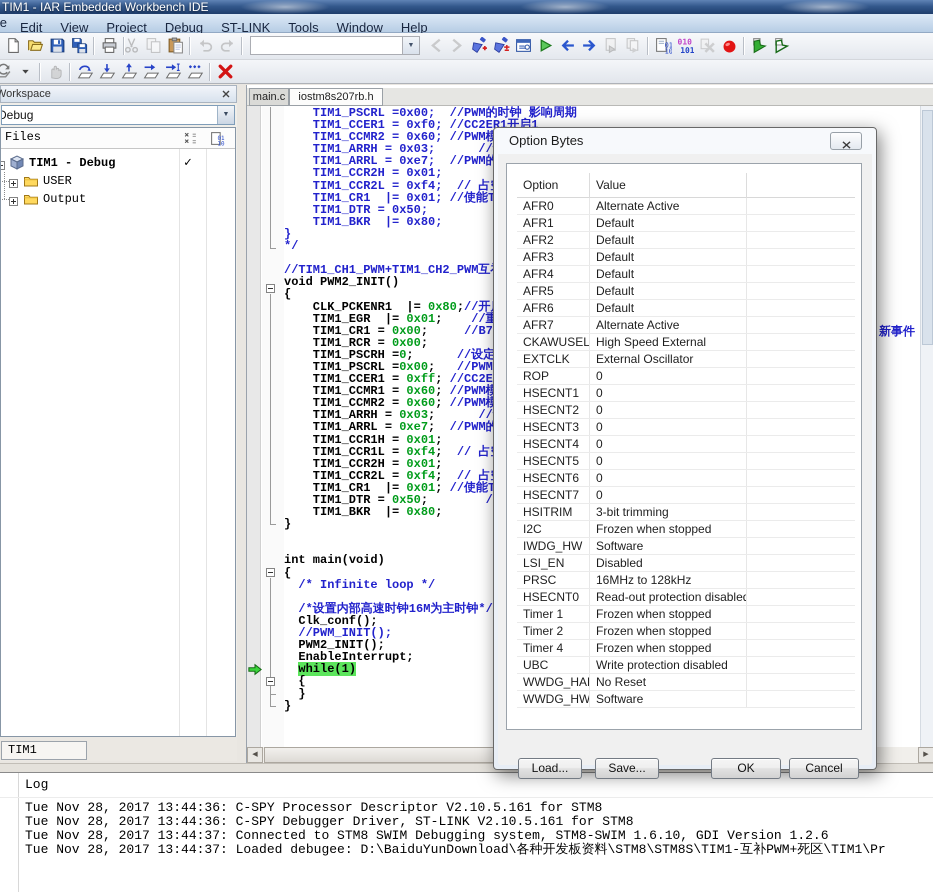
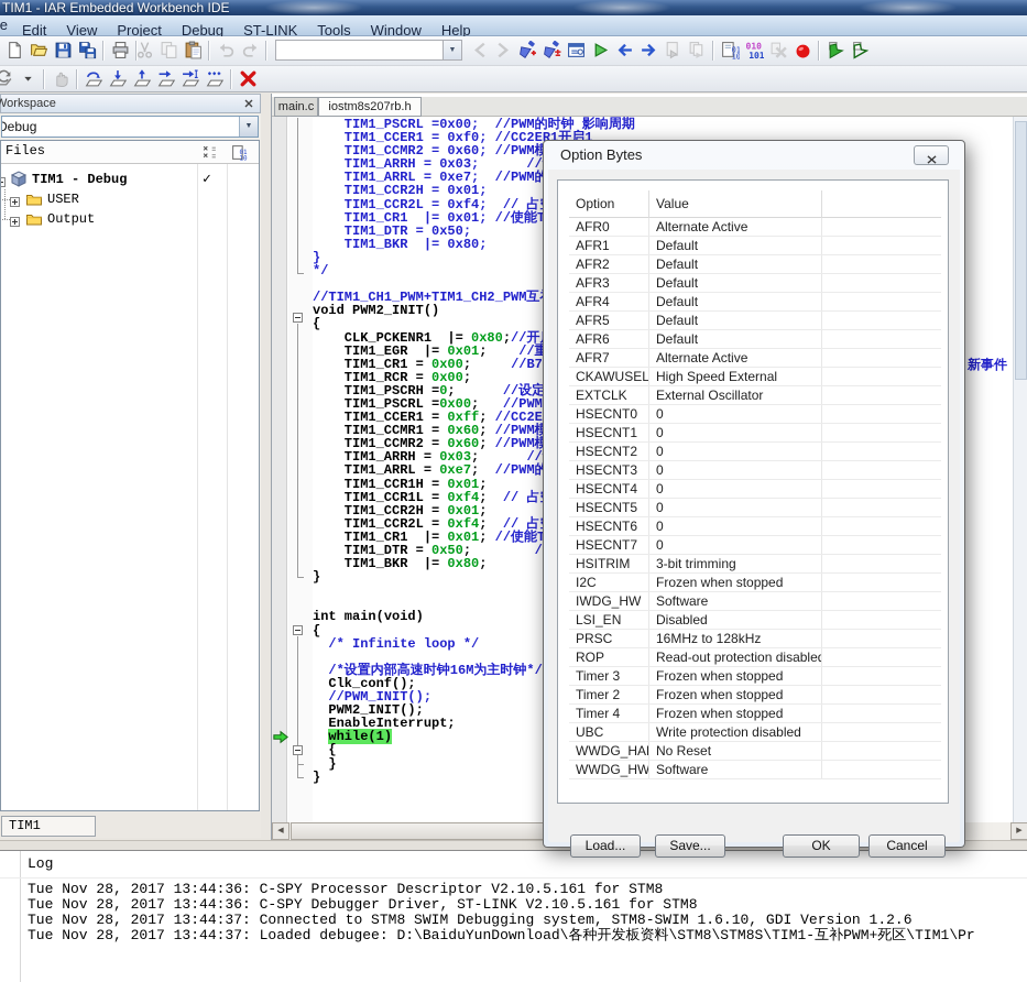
  TIM1 - IAR Embedded Workbench IDE
  e Edit View Project Debug ST-LINK Tools Window Help
  01
  10
  010
  101
  Workspace
  Debug
  Files
  TIM1 - Debug
  ✓
  USER
  Output
  TIM1
  main.c
  iostm8s207rb.h
  TIM1_PSCRL =0x00; //PWM的时钟 影响周期
  TIM1_CCER1 = 0xf0; //CC2ER1开启1
  TIM1_CCMR2 = 0x60; //PWM模
  TIM1_ARRH = 0x03; //
  TIM1_ARRL = 0xe7; //PWM的
  TIM1_CCR2H = 0x01;
  TIM1_CCR2L = 0xf4; // 占
  TIM1_CR1 |= 0x01; //使能T
  TIM1_DTR = 0x50;
  TIM1_BKR |= 0x80;
  }
  */
  //TIM1_CH1_PWM+TIM1_CH2_PWM互
  void PWM2_INIT()
  {
  CLK_PCKENR1 |= 0x80;//开
  TIM1_EGR |= 0x01; //重
  TIM1_CR1 = 0x00; //B7
  TIM1_RCR = 0x00;
  TIM1_PSCRH =0; //设定
  TIM1_PSCRL =0x00; //PWM
  TIM1_CCER1 = 0xff; //CC2E
  TIM1_CCMR1 = 0x60; //PWM模
  TIM1_CCMR2 = 0x60; //PWM模
  TIM1_ARRH = 0x03; //
  TIM1_ARRL = 0xe7; //PWM的
  TIM1_CCR1H = 0x01;
  TIM1_CCR1L = 0xf4; // 占
  TIM1_CCR2H = 0x01;
  TIM1_CCR2L = 0xf4; // 占
  TIM1_CR1 |= 0x01; //使能T
  TIM1_DTR = 0x50; /
  TIM1_BKR |= 0x80;
  }
  int main(void)
  {
  /* Infinite loop */
  /*设置内部高速时钟16M为主时钟*/
  Clk_conf();
  //PWM_INIT();
  PWM2_INIT();
  EnableInterrupt;
  while(1)
  {
  }
  }
  新事件
  Log
  Tue Nov 28, 2017 13:44:36: C-SPY Processor Descriptor V2.10.5.161 for STM8
  Tue Nov 28, 2017 13:44:36: C-SPY Debugger Driver, ST-LINK V2.10.5.161 for STM8
  Tue Nov 28, 2017 13:44:37: Connected to STM8 SWIM Debugging system, STM8-SWIM 1.6.10, GDI Version 1.2.6
  Tue Nov 28, 2017 13:44:37: Loaded debugee: D:\BaiduYunDownload\各种开发板资料\STM8\STM8S\TIM1-互补PWM+死区\TIM1\Pr
  Option Bytes
  Option
  Value
  AFR0
  Alternate Active
  AFR1
  Default
  AFR2
  Default
  AFR3
  Default
  AFR4
  Default
  AFR5
  Default
  AFR6
  Default
  AFR7
  Alternate Active
  CKAWUSEL
  High Speed External
  EXTCLK
  External Oscillator
- ROP
+ HSECNT0
  0
  HSECNT1
  0
  HSECNT2
  0
  HSECNT3
  0
  HSECNT4
  0
  HSECNT5
  0
  HSECNT6
  0
  HSECNT7
  0
  HSITRIM
  3-bit trimming
  I2C
  Frozen when stopped
  IWDG_HW
  Software
  LSI_EN
  Disabled
  PRSC
  16MHz to 128kHz
- HSECNT0
+ ROP
  Read-out protection disabled
- Timer 1
+ Timer 3
  Frozen when stopped
  Timer 2
  Frozen when stopped
  Timer 4
  Frozen when stopped
  UBC
  Write protection disabled
  WWDG_HAL
  No Reset
  WWDG_HW
  Software
  Load...
  Save...
  OK
  Cancel
